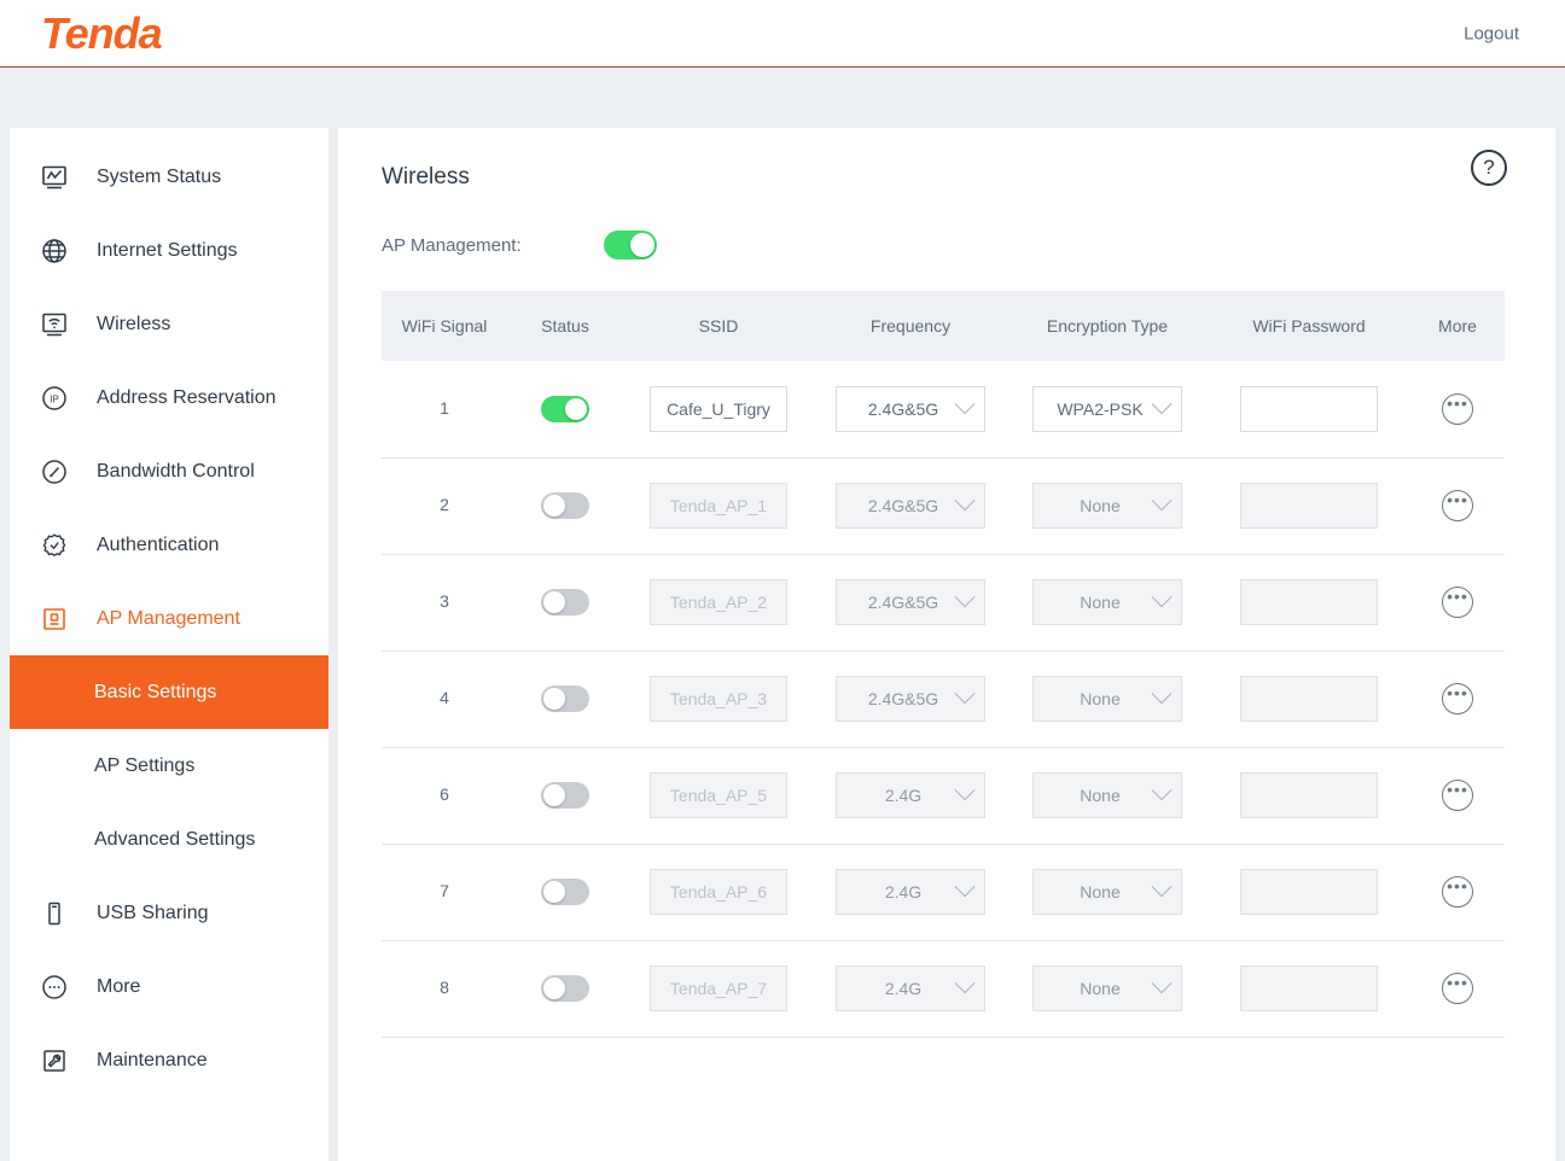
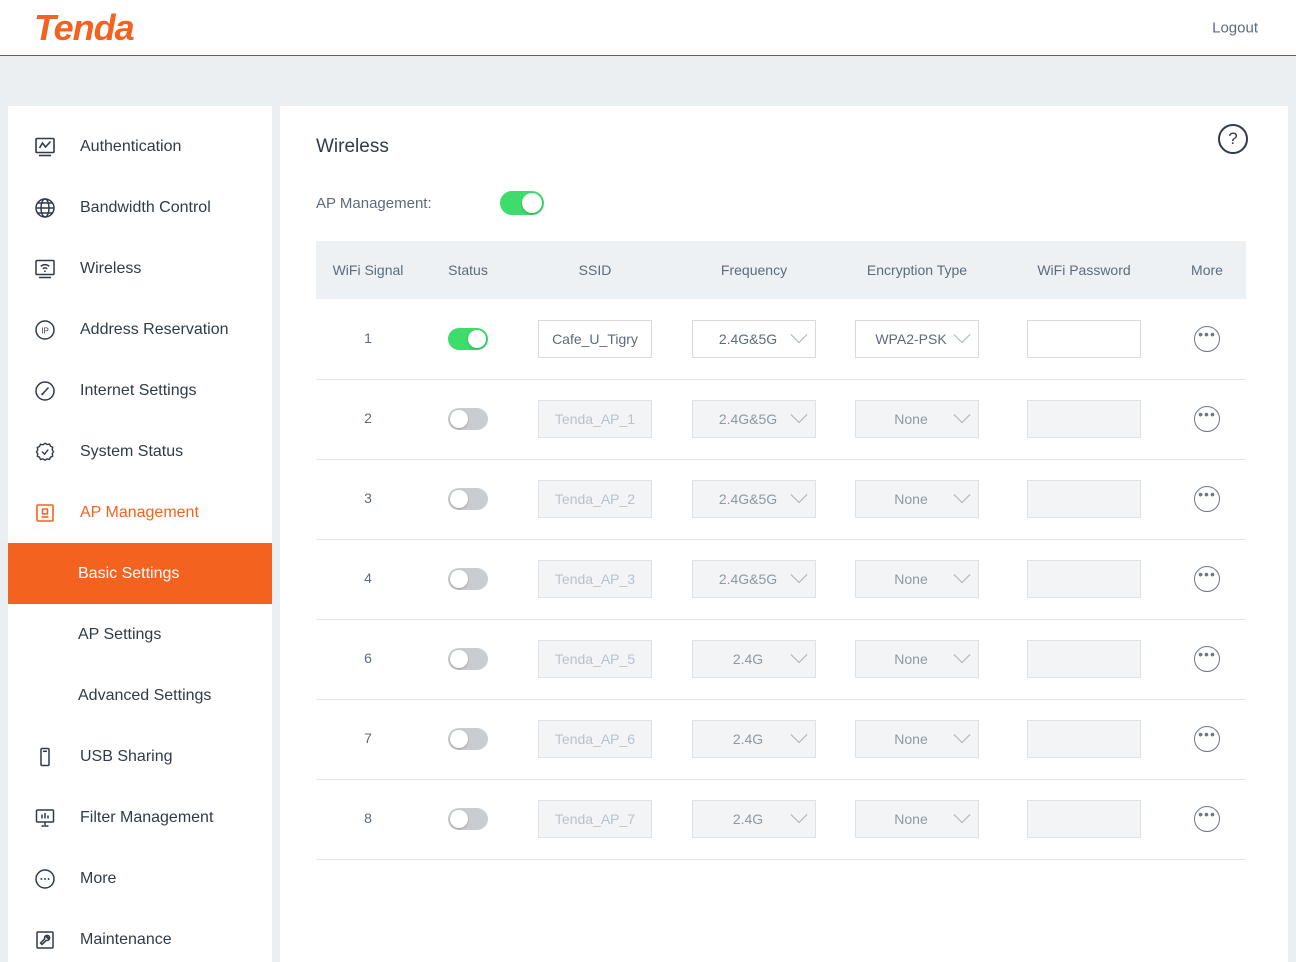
  Tenda
  Logout
- System Status
+ Authentication
- Internet Settings
+ Bandwidth Control
  Wireless
  IP
  Address Reservation
- Bandwidth Control
+ Internet Settings
- Authentication
+ System Status
  AP Management
  Basic Settings
  AP Settings
  Advanced Settings
  USB Sharing
+ Filter Management
  More
  Maintenance
  ?
  Wireless
  AP Management:
  WiFi Signal	Status	SSID	Frequency	Encryption Type	WiFi Password	More
  1		Cafe_U_Tigry	2.4G&5G	WPA2-PSK		•••
  2		Tenda_AP_1	2.4G&5G	None		•••
  3		Tenda_AP_2	2.4G&5G	None		•••
  4		Tenda_AP_3	2.4G&5G	None		•••
  6		Tenda_AP_5	2.4G	None		•••
  7		Tenda_AP_6	2.4G	None		•••
  8		Tenda_AP_7	2.4G	None		•••
